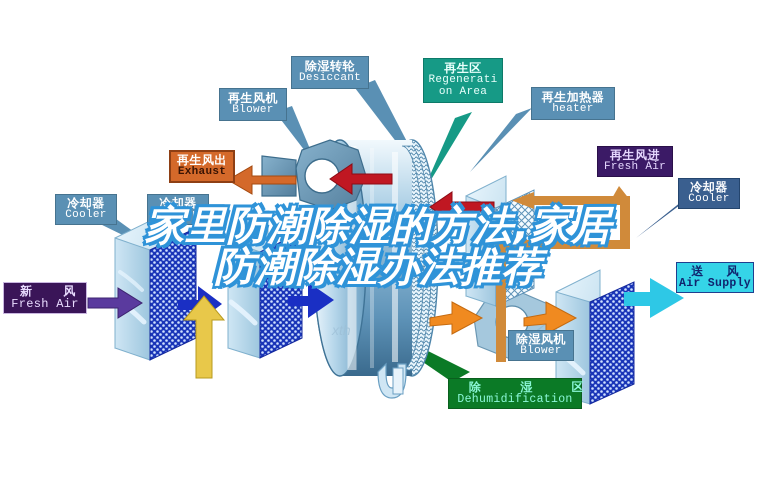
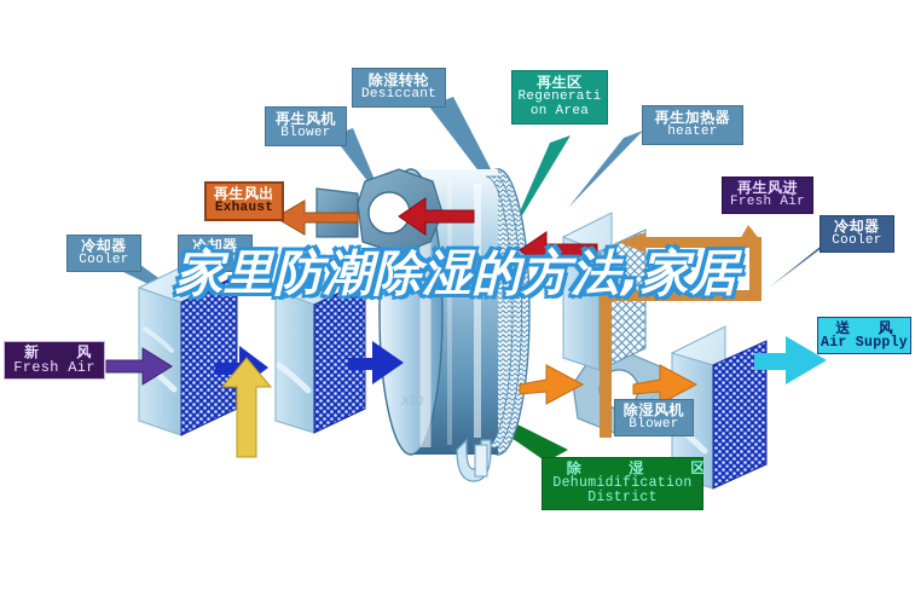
  xth
  除湿转轮
  Desiccant
  再生风机
  Blower
  再生区
  Regenerati
  on Area
  再生加热器
  heater
  再生风出
  Exhaust
  再生风进
  Fresh Air
  冷却器
  Cooler
  冷却器
  Cooler
  冷却器
  Cooler
  新 风
  Fresh Air
  除湿风机
  Blower
  除 湿 区
  Dehumidification
+ District
  送 风
  Air Supply
  家里防潮除湿的方法,家居
- 防潮除湿办法推荐
